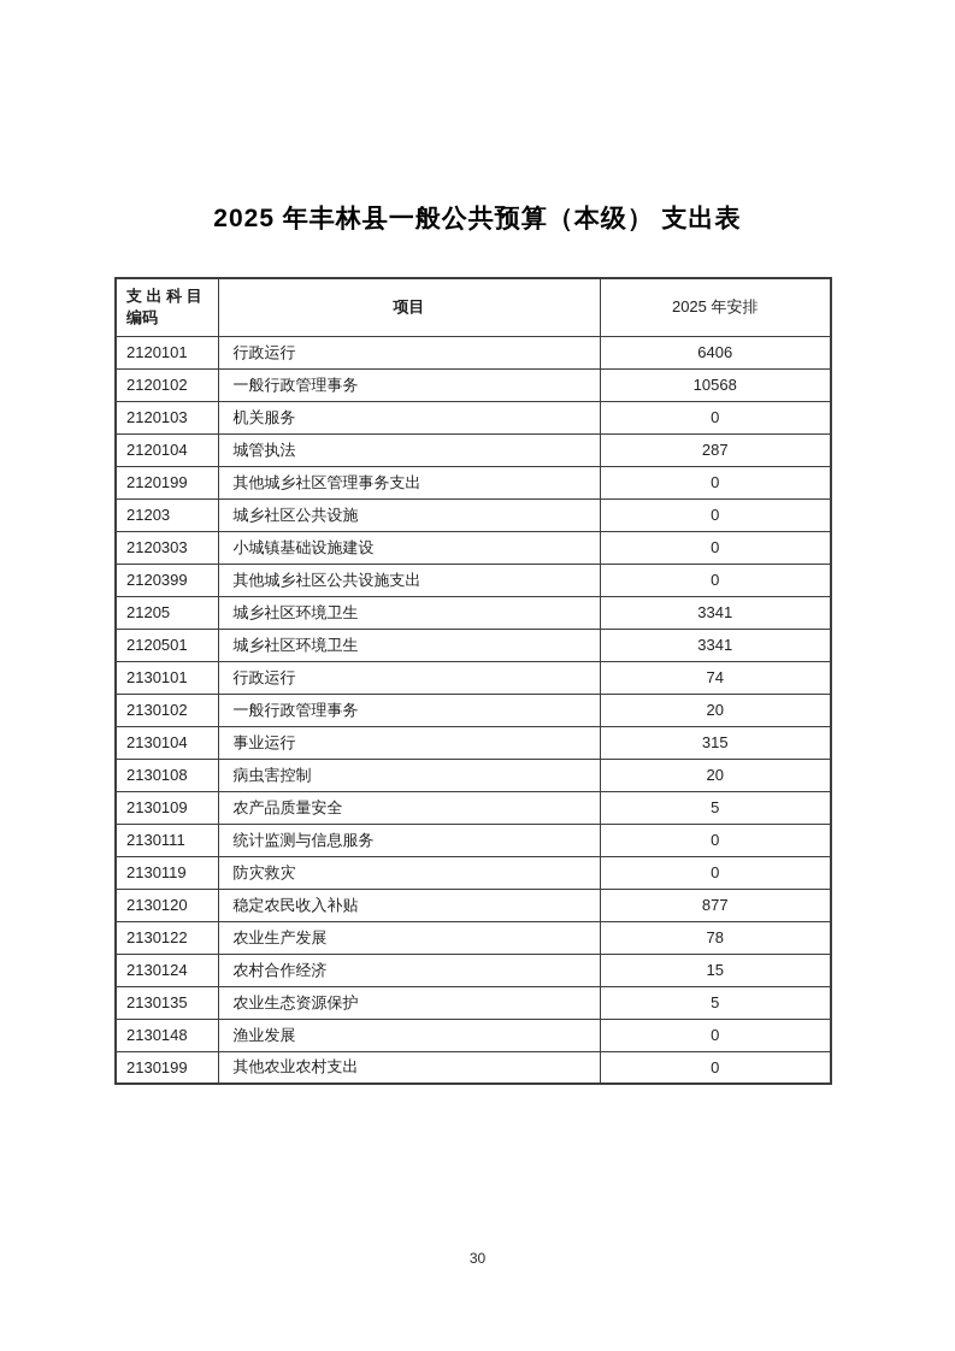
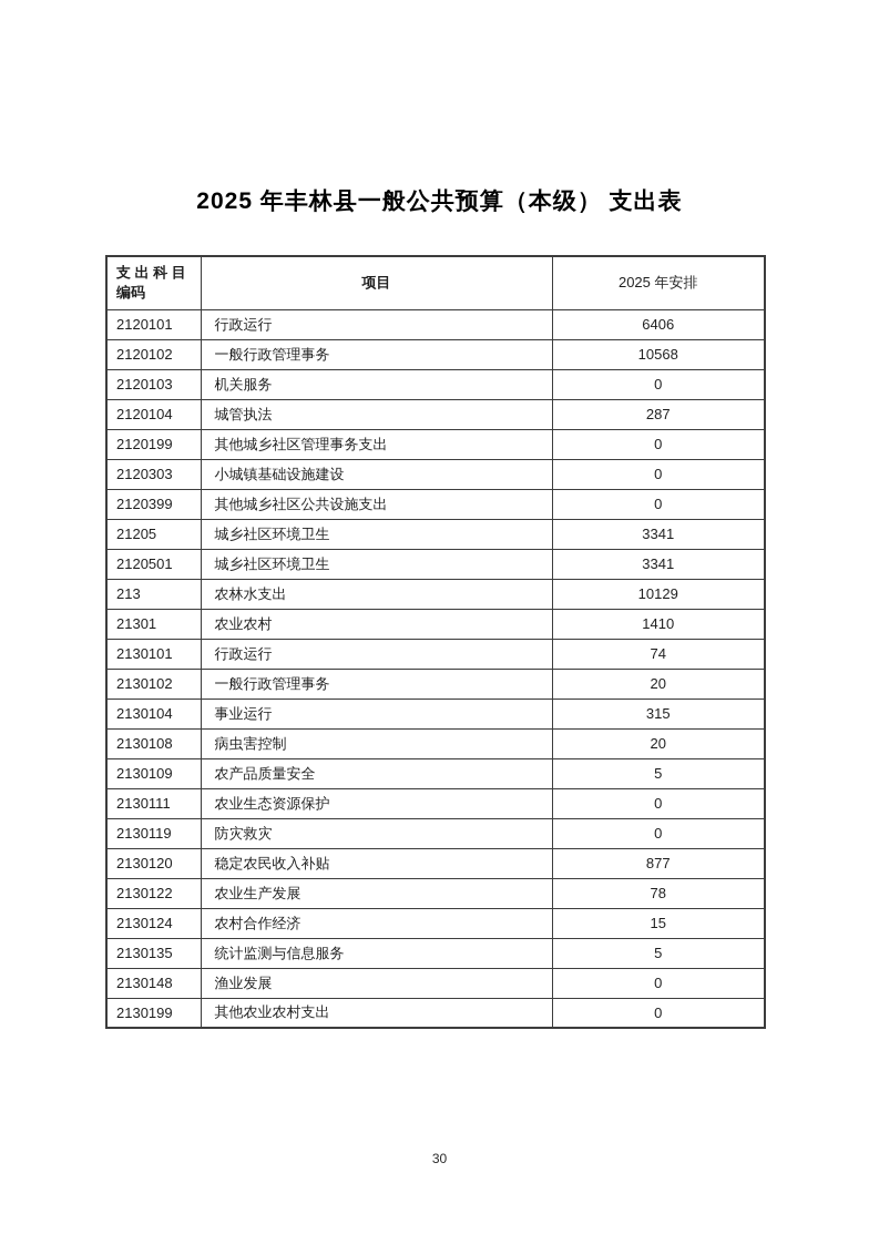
  2025 年丰林县一般公共预算（本级） 支出表
  支 出 科 目 编码	项目	2025 年安排
  2120101	行政运行	6406
  2120102	一般行政管理事务	10568
  2120103	机关服务	0
  2120104	城管执法	287
  2120199	其他城乡社区管理事务支出	0
- 21203	城乡社区公共设施	0
  2120303	小城镇基础设施建设	0
  2120399	其他城乡社区公共设施支出	0
  21205	城乡社区环境卫生	3341
  2120501	城乡社区环境卫生	3341
+ 213	农林水支出	10129
+ 21301	农业农村	1410
  2130101	行政运行	74
  2130102	一般行政管理事务	20
  2130104	事业运行	315
  2130108	病虫害控制	20
  2130109	农产品质量安全	5
- 2130111	统计监测与信息服务	0
+ 2130111	农业生态资源保护	0
  2130119	防灾救灾	0
  2130120	稳定农民收入补贴	877
  2130122	农业生产发展	78
  2130124	农村合作经济	15
- 2130135	农业生态资源保护	5
+ 2130135	统计监测与信息服务	5
  2130148	渔业发展	0
  2130199	其他农业农村支出	0
  30
